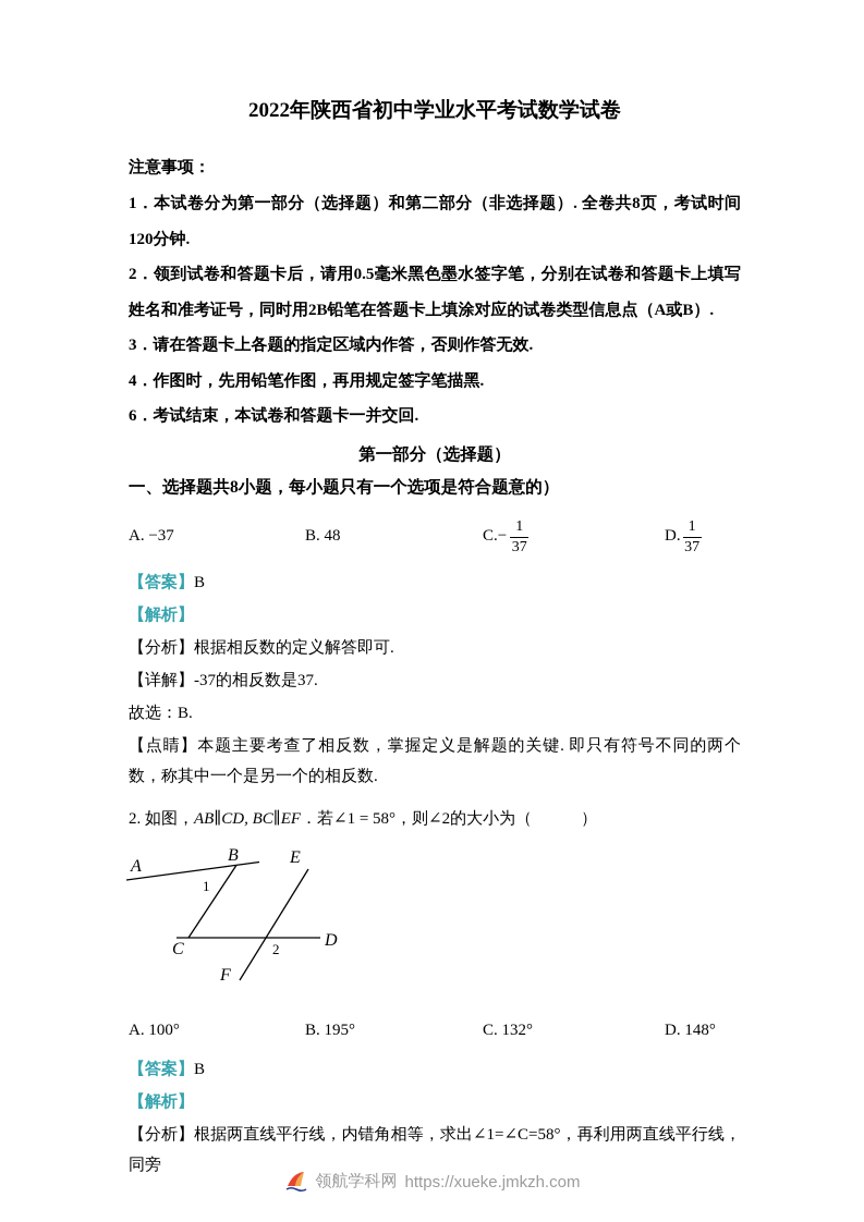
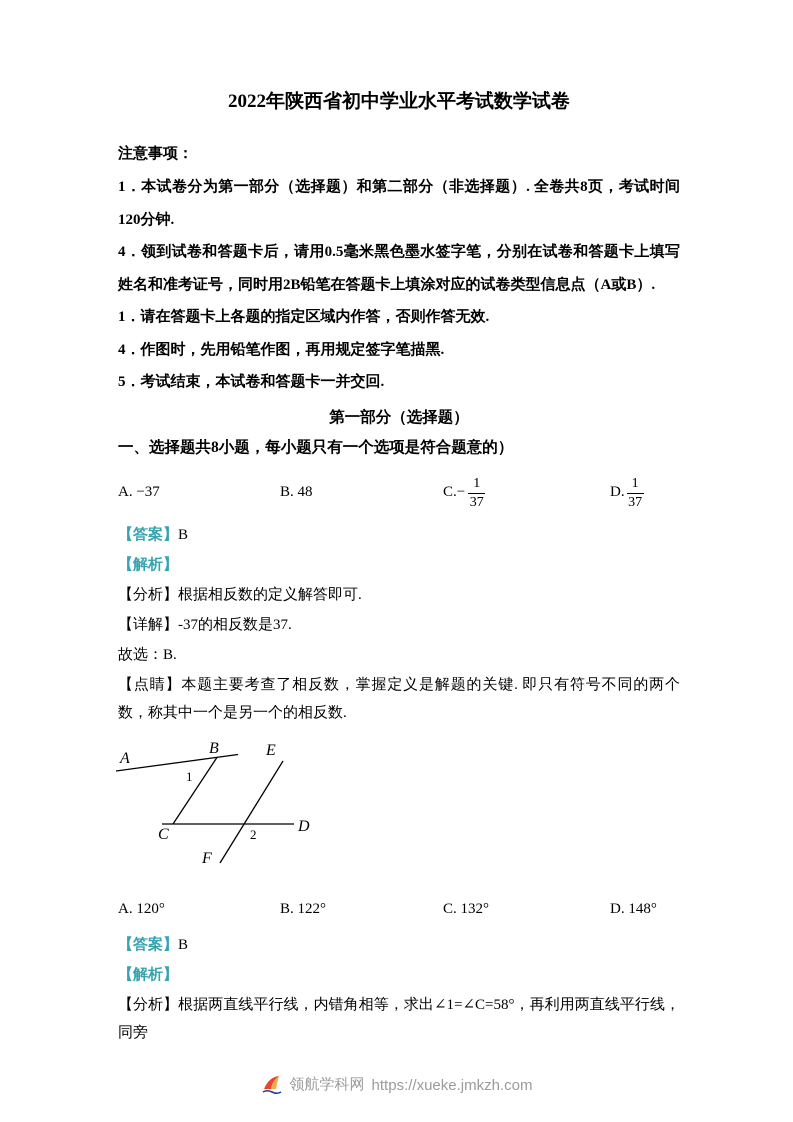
  2022年陕西省初中学业水平考试数学试卷
  注意事项：
  1．本试卷分为第一部分（选择题）和第二部分（非选择题）. 全卷共8页，考试时间120分钟.
- 2．领到试卷和答题卡后，请用0.5毫米黑色墨水签字笔，分别在试卷和答题卡上填写姓名和准考证号，同时用2B铅笔在答题卡上填涂对应的试卷类型信息点（A或B）.
+ 4．领到试卷和答题卡后，请用0.5毫米黑色墨水签字笔，分别在试卷和答题卡上填写姓名和准考证号，同时用2B铅笔在答题卡上填涂对应的试卷类型信息点（A或B）.
- 3．请在答题卡上各题的指定区域内作答，否则作答无效.
+ 1．请在答题卡上各题的指定区域内作答，否则作答无效.
  4．作图时，先用铅笔作图，再用规定签字笔描黑.
- 6．考试结束，本试卷和答题卡一并交回.
+ 5．考试结束，本试卷和答题卡一并交回.
  第一部分（选择题）
  一、选择题共8小题，每小题只有一个选项是符合题意的）
  A. −37
  B. 48
  C.
  −
  1
  37
  D.
  1
  37
  【答案】B
  【解析】
  【分析】根据相反数的定义解答即可.
  【详解】-37的相反数是37.
  故选：B.
  【点睛】本题主要考查了相反数，掌握定义是解题的关键. 即只有符号不同的两个数，称其中一个是另一个的相反数.
- 2. 如图，AB∥CD, BC∥EF．若∠1 = 58°，则∠2的大小为（ ）
  A
  B
  E
  C
  D
  F
  1
  2
- A. 100°
+ A. 120°
- B. 195°
+ B. 122°
  C. 132°
  D. 148°
  【答案】B
  【解析】
  【分析】根据两直线平行线，内错角相等，求出∠1=∠C=58°，再利用两直线平行线，同旁
  领航学科网
  https://xueke.jmkzh.com
